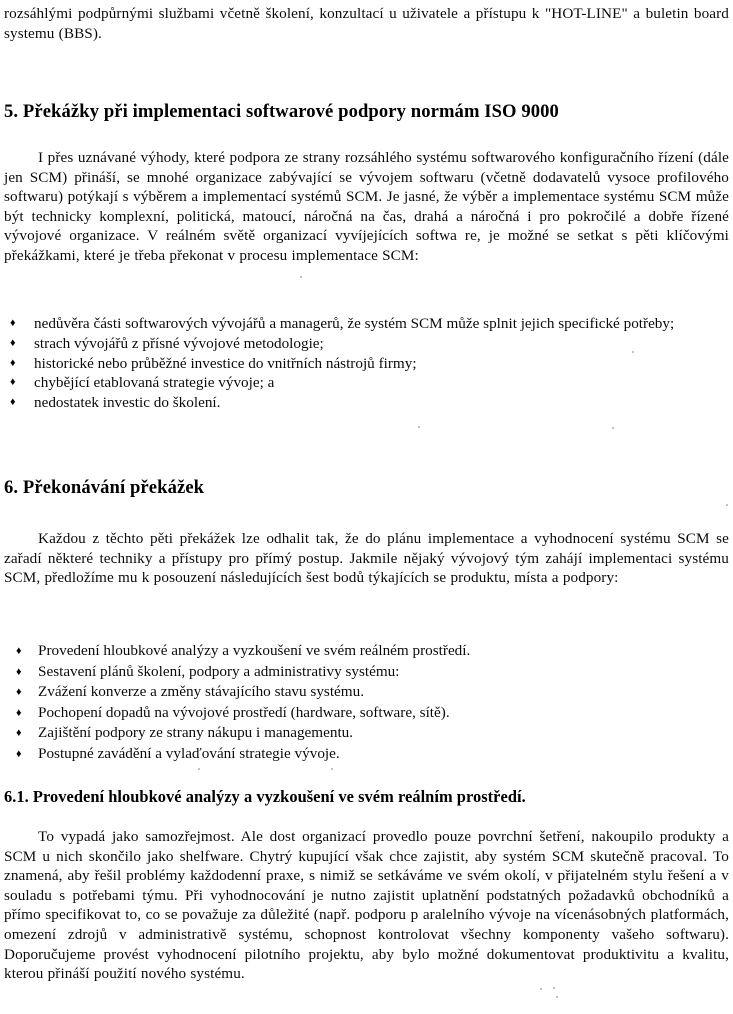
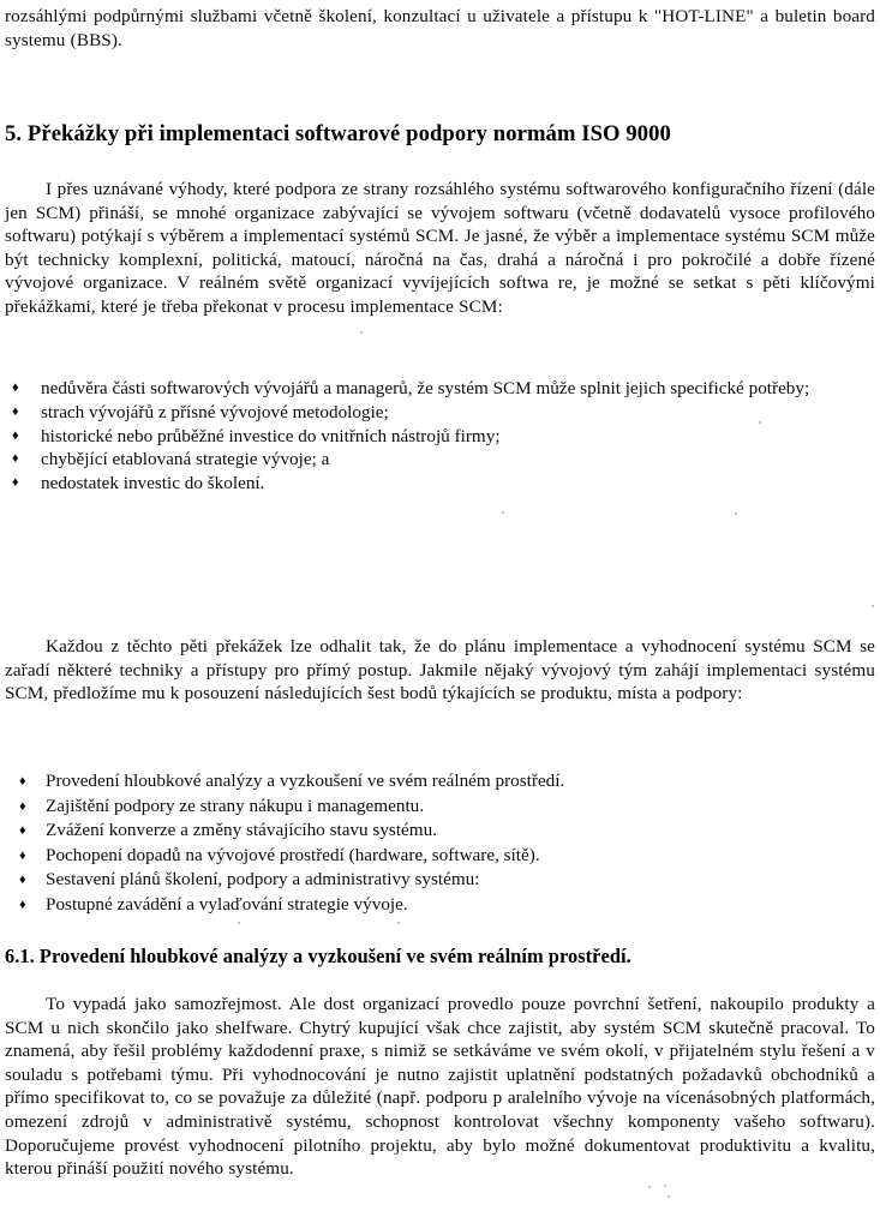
  rozsáhlými podpůrnými službami včetně školení, konzultací u uživatele a přístupu k "HOT-LINE" a buletin board systemu (BBS).
  5. Překážky při implementaci softwarové podpory normám ISO 9000
  I přes uznávané výhody, které podpora ze strany rozsáhlého systému softwarového konfiguračního řízení (dále jen SCM) přináší, se mnohé organizace zabývající se vývojem softwaru (včetně dodavatelů vysoce profilového softwaru) potýkají s výběrem a implementací systémů SCM. Je jasné, že výběr a implementace systému SCM může být technicky komplexní, politická, matoucí, náročná na čas, drahá a náročná i pro pokročilé a dobře řízené vývojové organizace. V reálném světě organizací vyvíjejících softwa re, je možné se setkat s pěti klíčovými překážkami, které je třeba překonat v procesu implementace SCM:
  ♦
  nedůvěra části softwarových vývojářů a managerů, že systém SCM může splnit jejich specifické potřeby;
  ♦
  strach vývojářů z přísné vývojové metodologie;
  ♦
  historické nebo průběžné investice do vnitřních nástrojů firmy;
  ♦
  chybějící etablovaná strategie vývoje; a
  ♦
  nedostatek investic do školení.
- 6. Překonávání překážek
  Každou z těchto pěti překážek lze odhalit tak, že do plánu implementace a vyhodnocení systému SCM se zařadí některé techniky a přístupy pro přímý postup. Jakmile nějaký vývojový tým zahájí implementaci systému SCM, předložíme mu k posouzení následujících šest bodů týkajících se produktu, místa a podpory:
  ♦
  Provedení hloubkové analýzy a vyzkoušení ve svém reálném prostředí.
  ♦
- Sestavení plánů školení, podpory a administrativy systému:
+ Zajištění podpory ze strany nákupu i managementu.
  ♦
  Zvážení konverze a změny stávajícího stavu systému.
  ♦
  Pochopení dopadů na vývojové prostředí (hardware, software, sítě).
  ♦
- Zajištění podpory ze strany nákupu i managementu.
+ Sestavení plánů školení, podpory a administrativy systému:
  ♦
  Postupné zavádění a vylaďování strategie vývoje.
  6.1. Provedení hloubkové analýzy a vyzkoušení ve svém reálním prostředí.
  To vypadá jako samozřejmost. Ale dost organizací provedlo pouze povrchní šetření, nakoupilo produkty a SCM u nich skončilo jako shelfware. Chytrý kupující však chce zajistit, aby systém SCM skutečně pracoval. To znamená, aby řešil problémy každodenní praxe, s nimiž se setkáváme ve svém okolí, v přijatelném stylu řešení a v souladu s potřebami týmu. Při vyhodnocování je nutno zajistit uplatnění podstatných požadavků obchodníků a přímo specifikovat to, co se považuje za důležité (např. podporu p aralelního vývoje na vícenásobných platformách, omezení zdrojů v administrativě systému, schopnost kontrolovat všechny komponenty vašeho softwaru). Doporučujeme provést vyhodnocení pilotního projektu, aby bylo možné dokumentovat produktivitu a kvalitu, kterou přináší použití nového systému.
